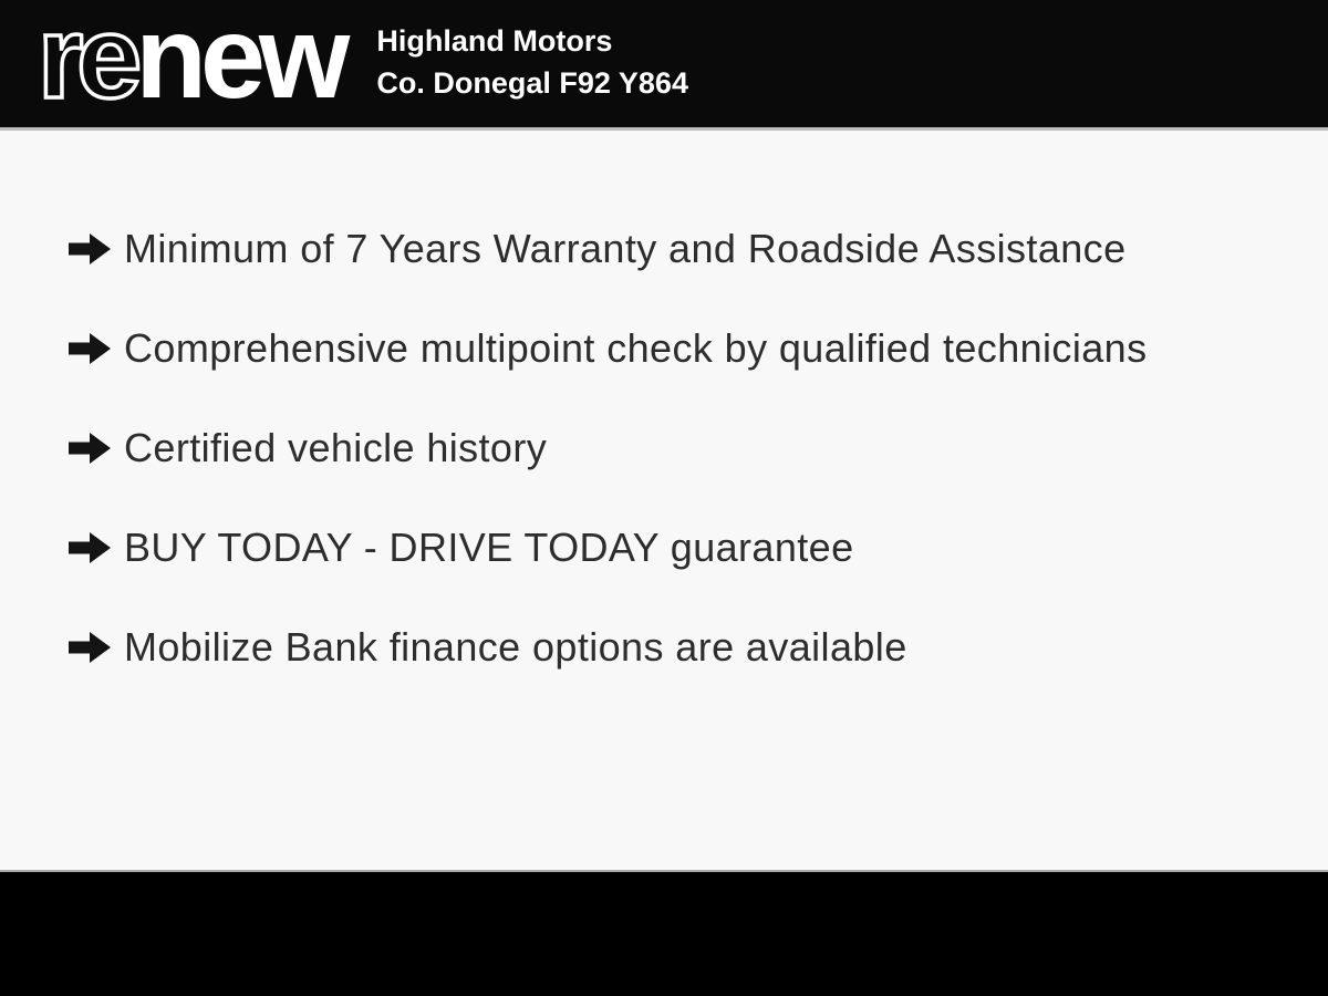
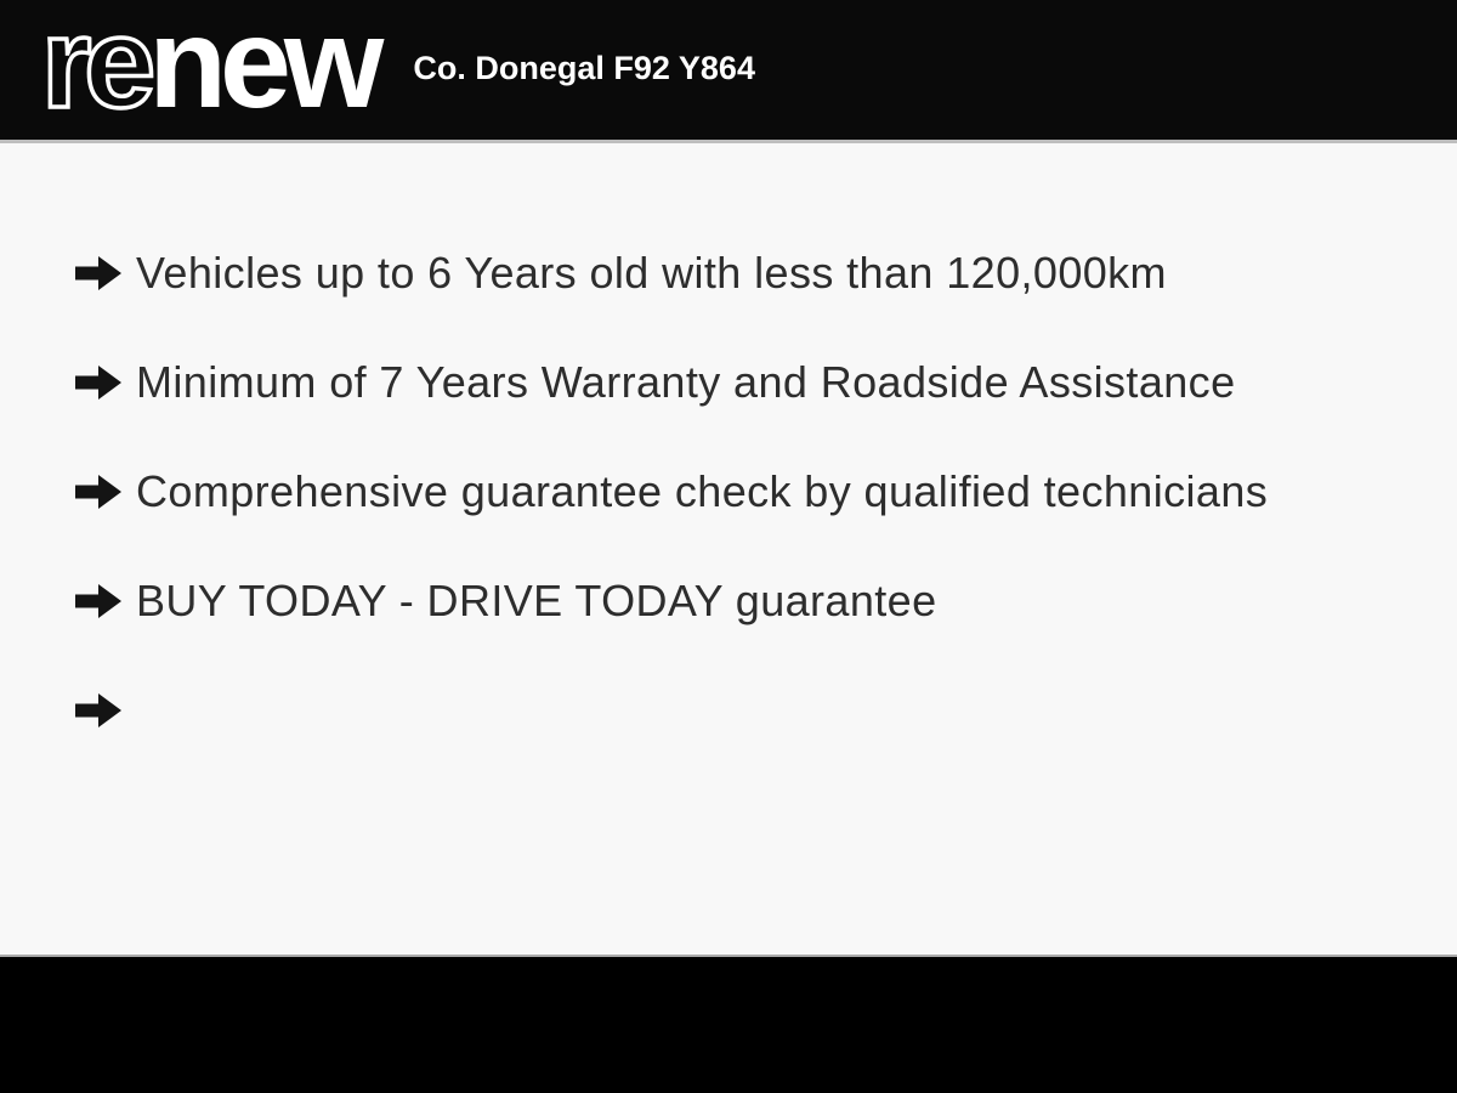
  renew
- Highland Motors
  Co. Donegal F92 Y864
+ Vehicles up to 6 Years old with less than 120,000km
  Minimum of 7 Years Warranty and Roadside Assistance
- Comprehensive multipoint check by qualified technicians
+ Comprehensive guarantee check by qualified technicians
- Certified vehicle history
  BUY TODAY - DRIVE TODAY guarantee
- Mobilize Bank finance options are available
